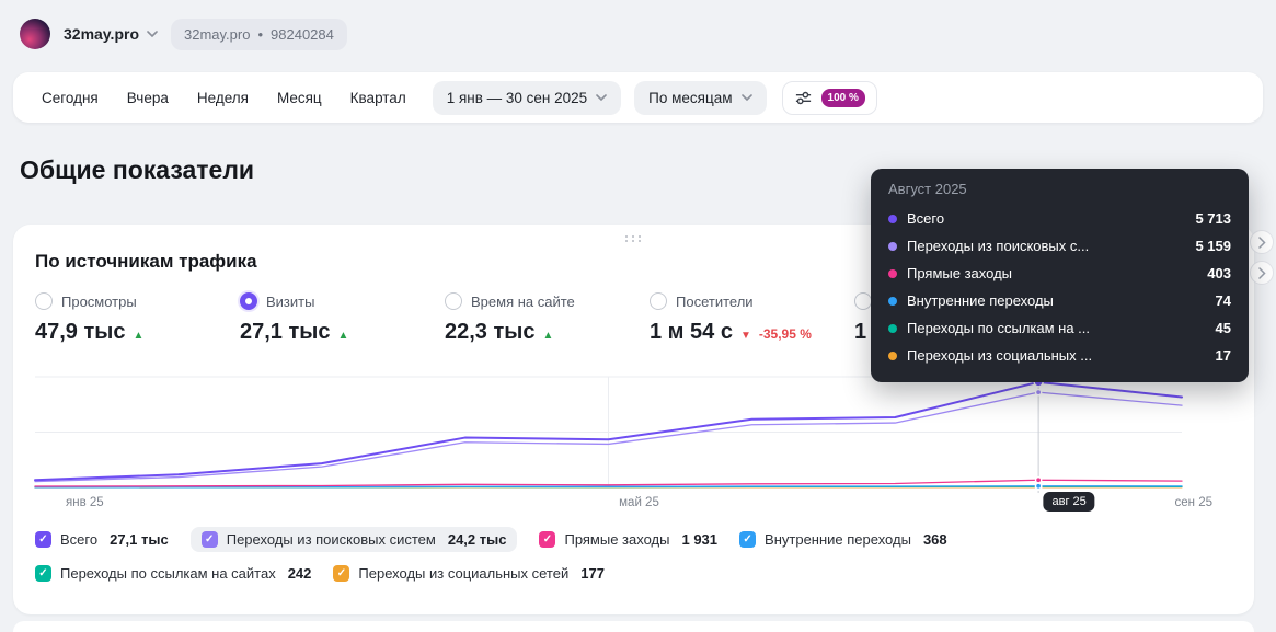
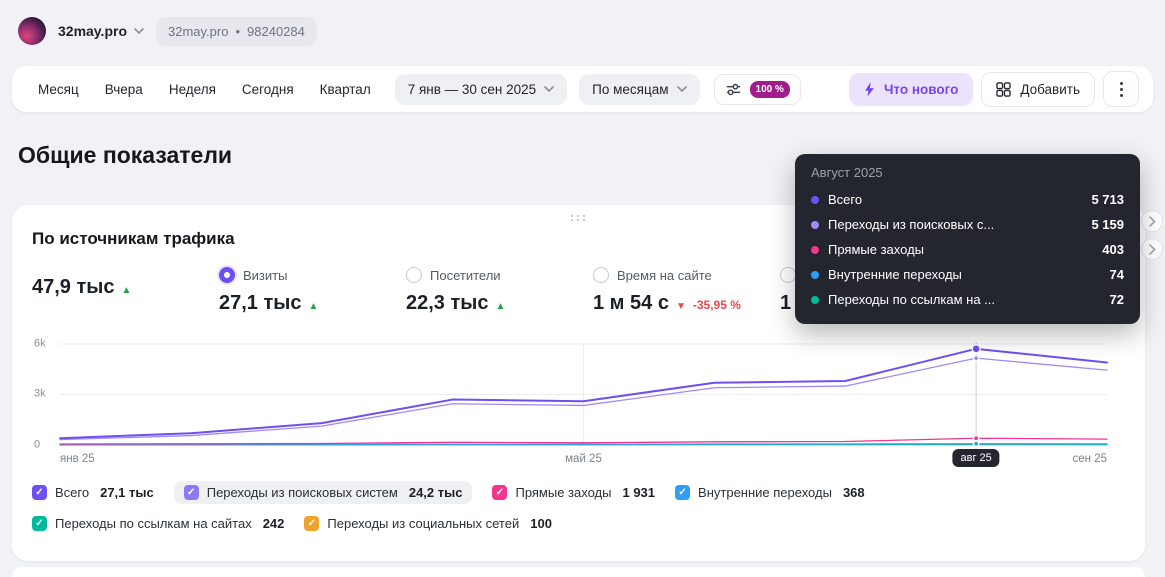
  32may.pro
  32may.pro
  •
  98240284
- Сегодня
+ Месяц
  Вчера
  Неделя
- Месяц
+ Сегодня
  Квартал
- 1 янв — 30 сен 2025
+ 7 янв — 30 сен 2025
  По месяцам
  100 %
+ Что нового
+ Добавить
  Общие показатели
  По источникам трафика
- Просмотры
  47,9 тыс
  ▲
  Визиты
  27,1 тыс
  ▲
- Время на сайте
+ Посетители
  22,3 тыс
  ▲
- Посетители
+ Время на сайте
  1 м 54 с
  ▼
  -35,95 %
  1
+ 6k
+ 3k
+ 0
  янв 25
  май 25
  авг 25
  сен 25
  ✓
  Всего
  27,1 тыс
  ✓
  Переходы из поисковых систем
  24,2 тыс
  ✓
  Прямые заходы
  1 931
  ✓
  Внутренние переходы
  368
  ✓
  Переходы по ссылкам на сайтах
  242
  ✓
  Переходы из социальных сетей
- 177
+ 100
  Август 2025
  Всего
  5 713
  Переходы из поисковых с...
  5 159
  Прямые заходы
  403
  Внутренние переходы
  74
  Переходы по ссылкам на ...
- 45
+ 72
- Переходы из социальных ...
- 17
